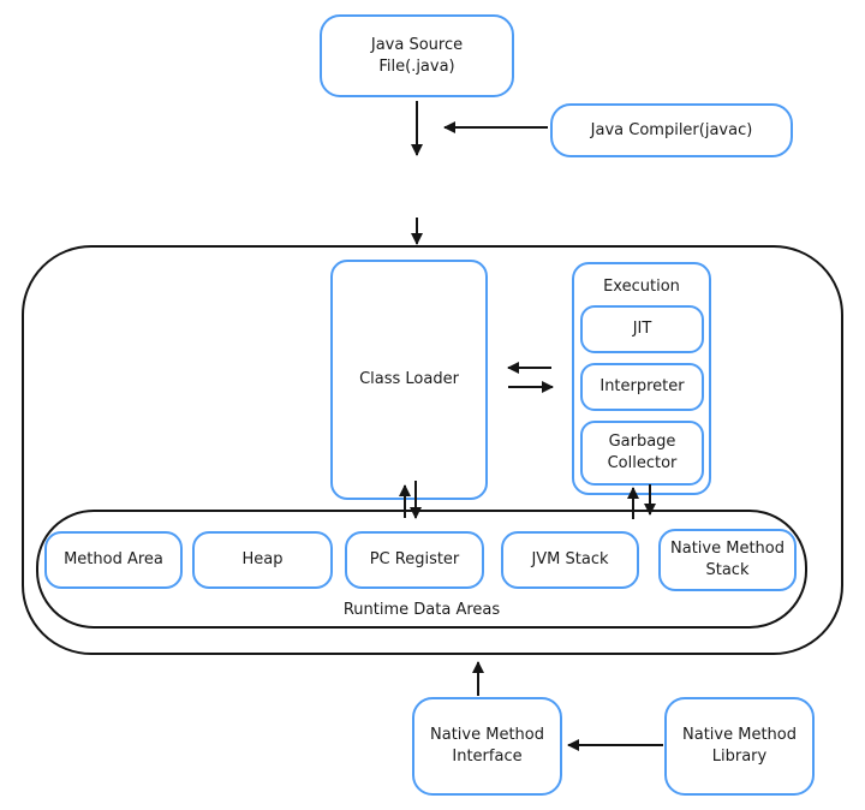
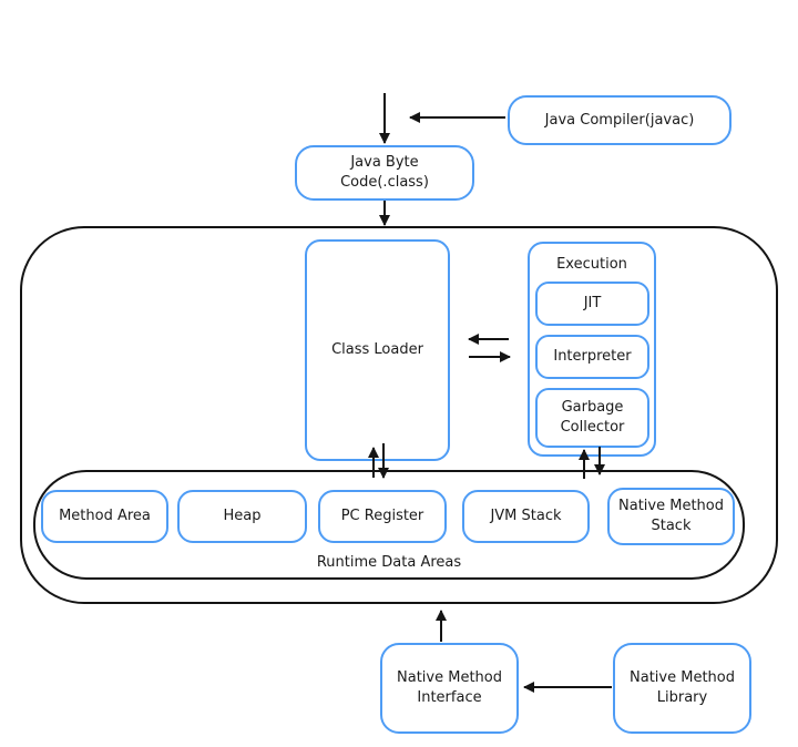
  Runtime Data Areas
- Java Source
- File(.java)
  Java Compiler(javac)
+ Java Byte
+ Code(.class)
  Class Loader
  Execution
  JIT
  Interpreter
  Garbage
  Collector
  Method Area
  Heap
  PC Register
  JVM Stack
  Native Method
  Stack
  Native Method
  Interface
  Native Method
  Library
